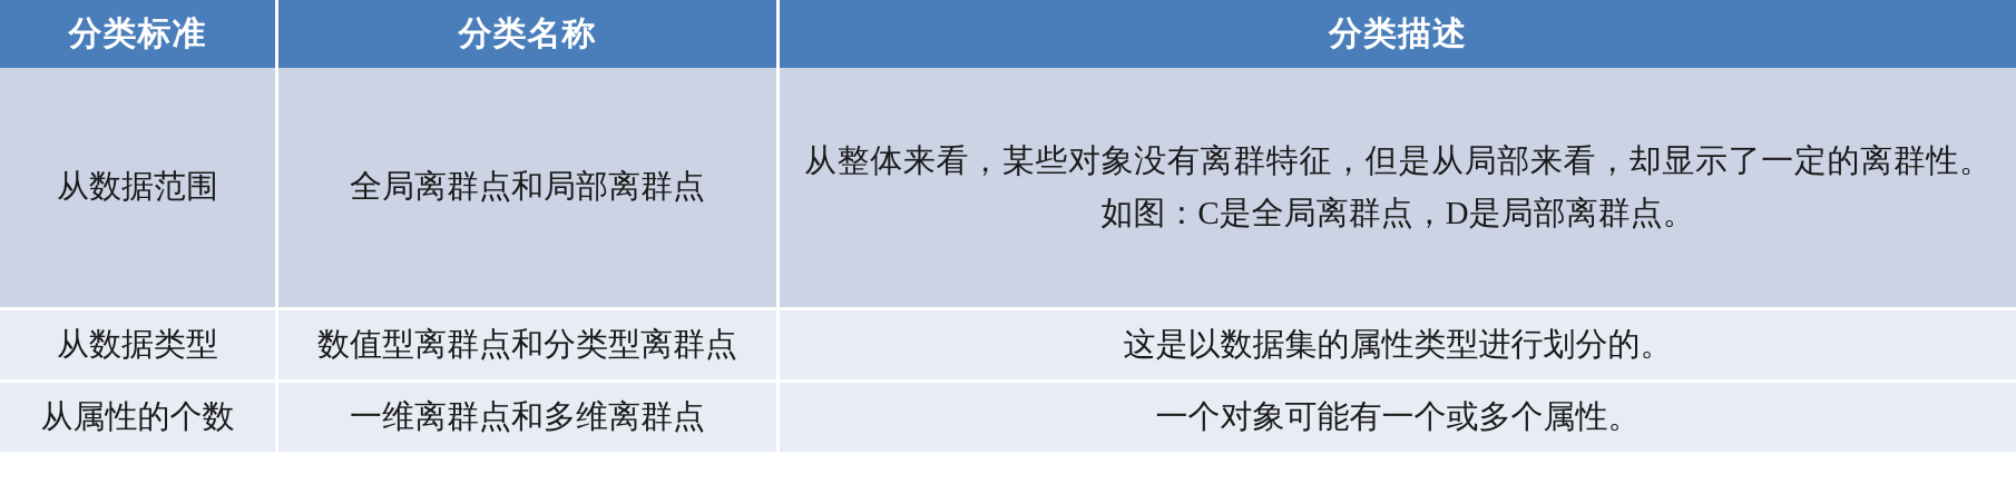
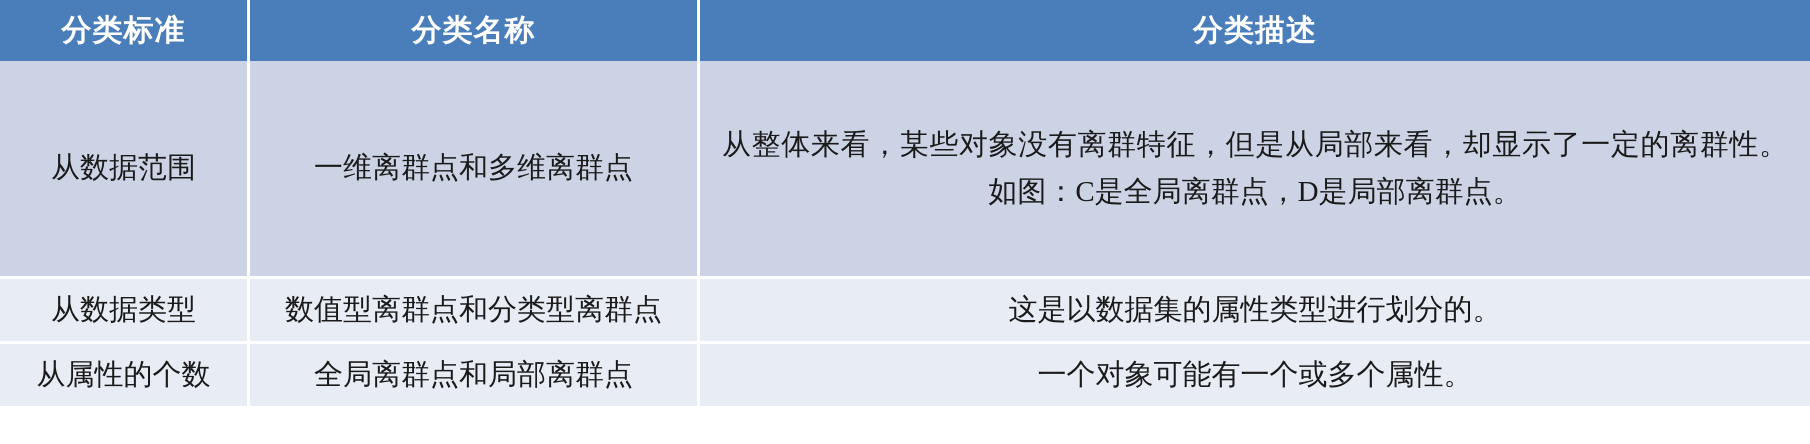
  分类标准	分类名称	分类描述
- 从数据范围	全局离群点和局部离群点	从整体来看，某些对象没有离群特征，但是从局部来看，却显示了一定的离群性。如图：C是全局离群点，D是局部离群点。
+ 从数据范围	一维离群点和多维离群点	从整体来看，某些对象没有离群特征，但是从局部来看，却显示了一定的离群性。如图：C是全局离群点，D是局部离群点。
  从数据类型	数值型离群点和分类型离群点	这是以数据集的属性类型进行划分的。
- 从属性的个数	一维离群点和多维离群点	一个对象可能有一个或多个属性。
+ 从属性的个数	全局离群点和局部离群点	一个对象可能有一个或多个属性。
